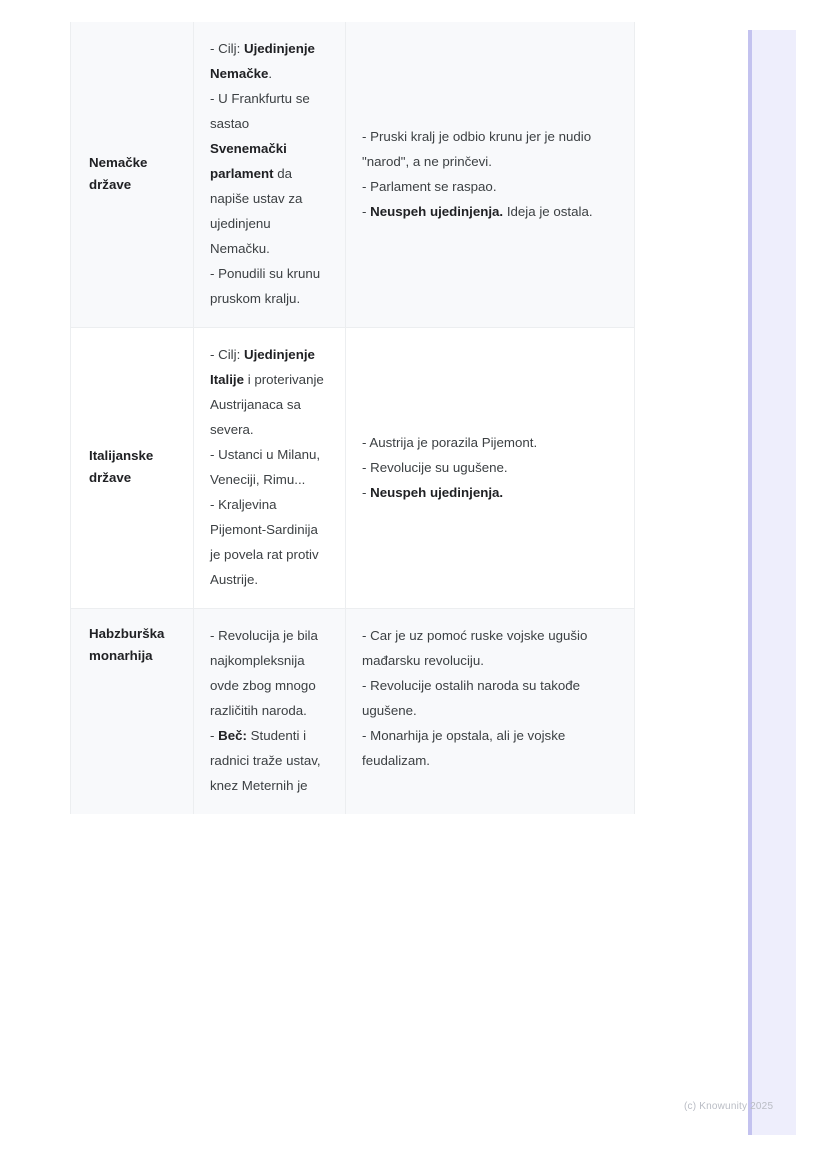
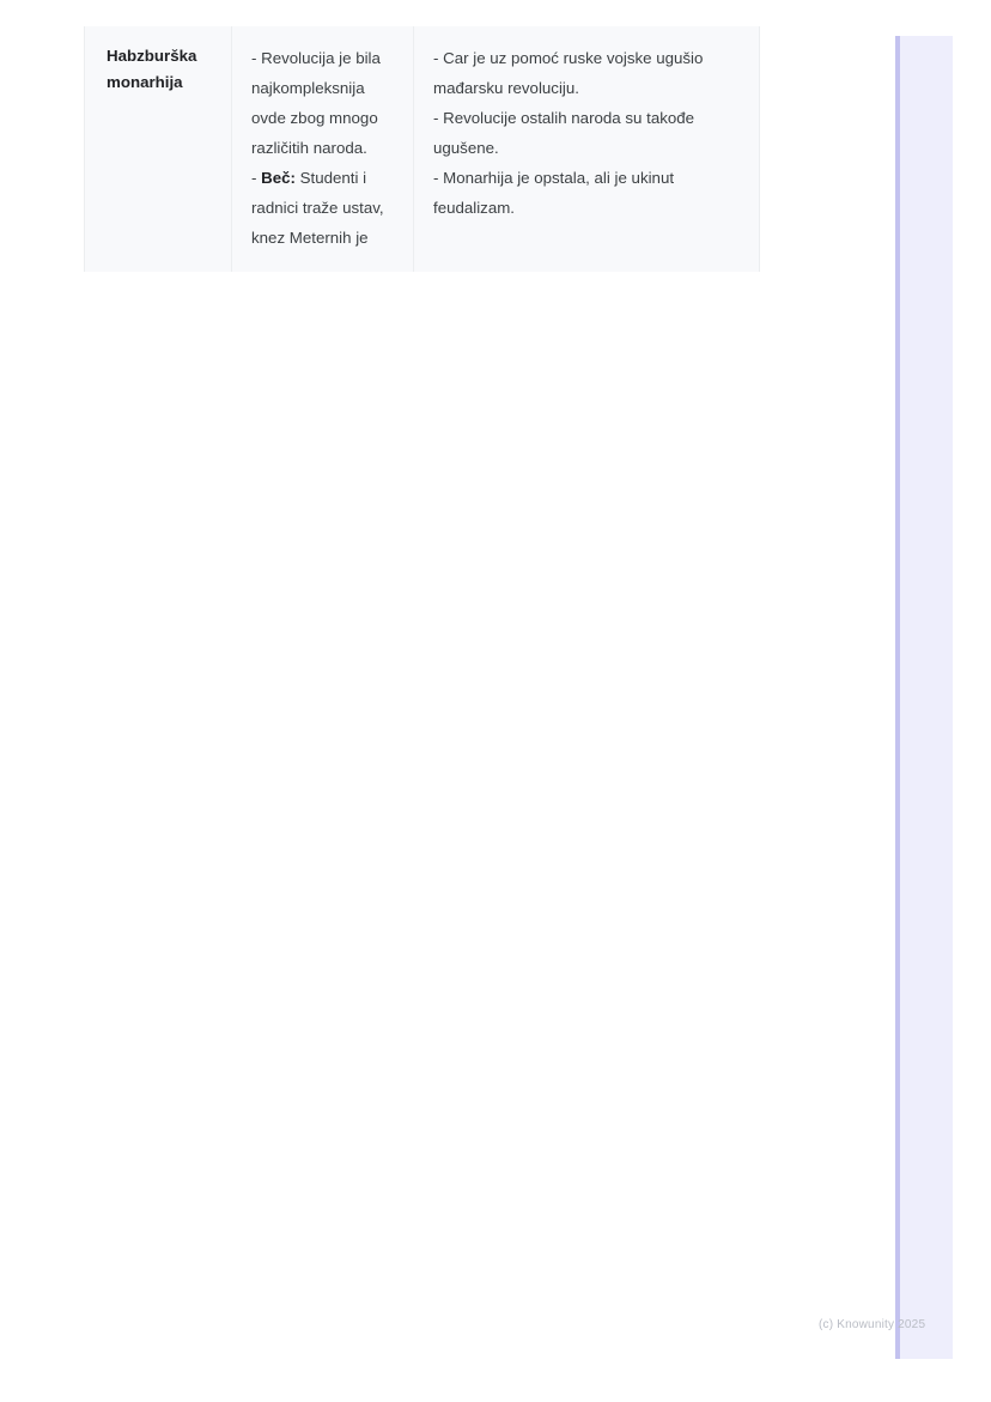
- Nemačke države	- Cilj: Ujedinjenje Nemačke.- U Frankfurtu se sastao Svenemački parlament da napiše ustav za ujedinjenu Nemačku.- Ponudili su krunu pruskom kralju.	- Pruski kralj je odbio krunu jer je nudio "narod", a ne prinčevi.- Parlament se raspao.- Neuspeh ujedinjenja. Ideja je ostala.
- Italijanske države	- Cilj: Ujedinjenje Italije i proterivanje Austrijanaca sa severa.- Ustanci u Milanu, Veneciji, Rimu...- Kraljevina Pijemont-Sardinija je povela rat protiv Austrije.	- Austrija je porazila Pijemont.- Revolucije su ugušene.- Neuspeh ujedinjenja.
- Habzburška monarhija	- Revolucija je bila najkompleksnija ovde zbog mnogo različitih naroda.- Beč: Studenti i radnici traže ustav, knez Meternih je	- Car je uz pomoć ruske vojske ugušio mađarsku revoluciju.- Revolucije ostalih naroda su takođe ugušene.- Monarhija je opstala, ali je vojske feudalizam.
+ Habzburška monarhija	- Revolucija je bila najkompleksnija ovde zbog mnogo različitih naroda.- Beč: Studenti i radnici traže ustav, knez Meternih je	- Car je uz pomoć ruske vojske ugušio mađarsku revoluciju.- Revolucije ostalih naroda su takođe ugušene.- Monarhija je opstala, ali je ukinut feudalizam.
  (c) Knowunity 2025
